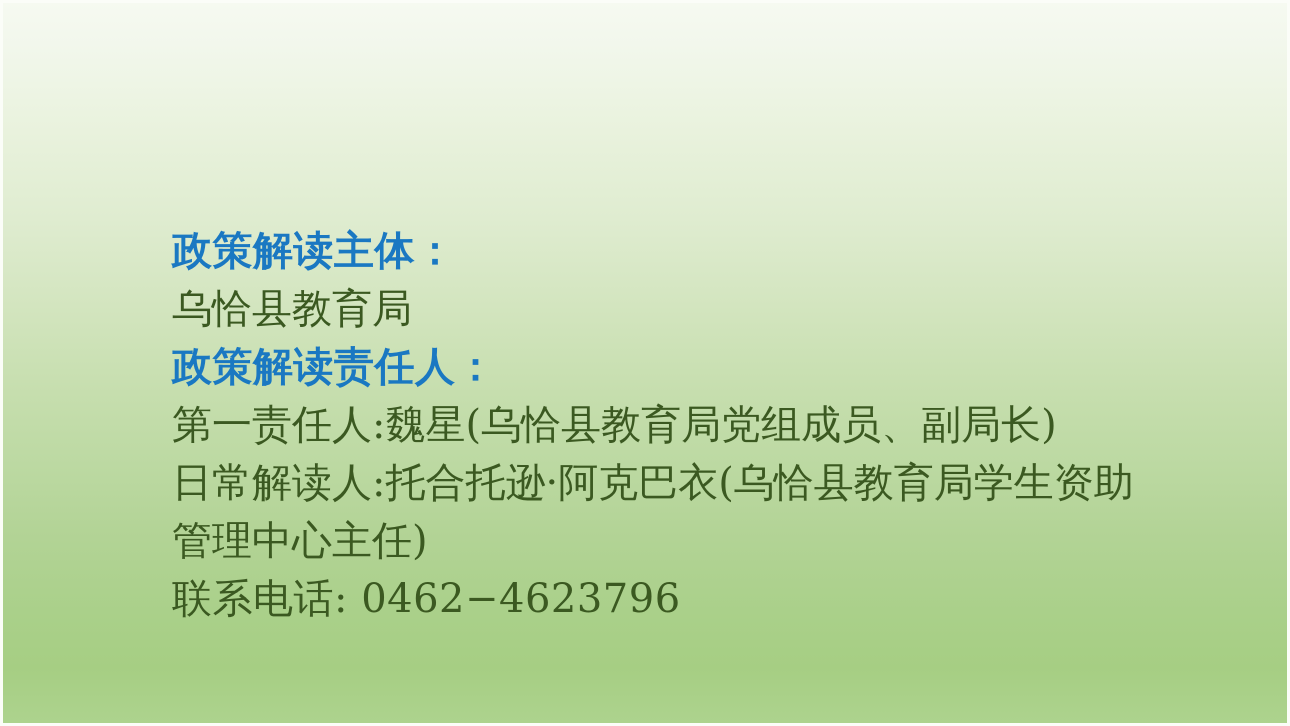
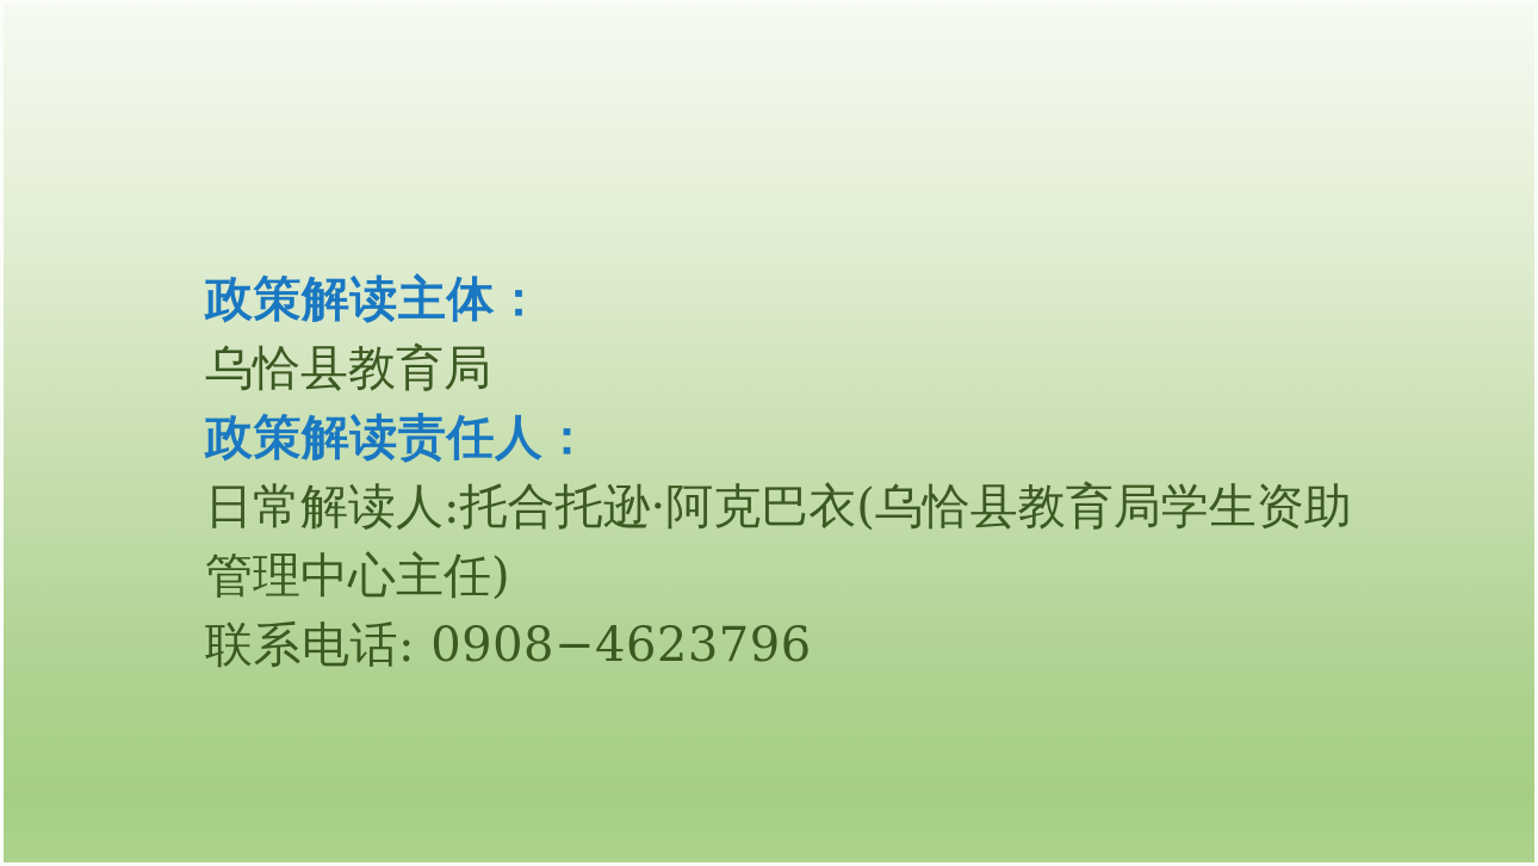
  政策解读主体：
  乌恰县教育局
  政策解读责任人：
- 第一责任人:魏星(乌恰县教育局党组成员、副局长)
  日常解读人:托合托逊·阿克巴衣(乌恰县教育局学生资助管理中心主任)
- 联系电话: 0462−4623796
+ 联系电话: 0908−4623796
